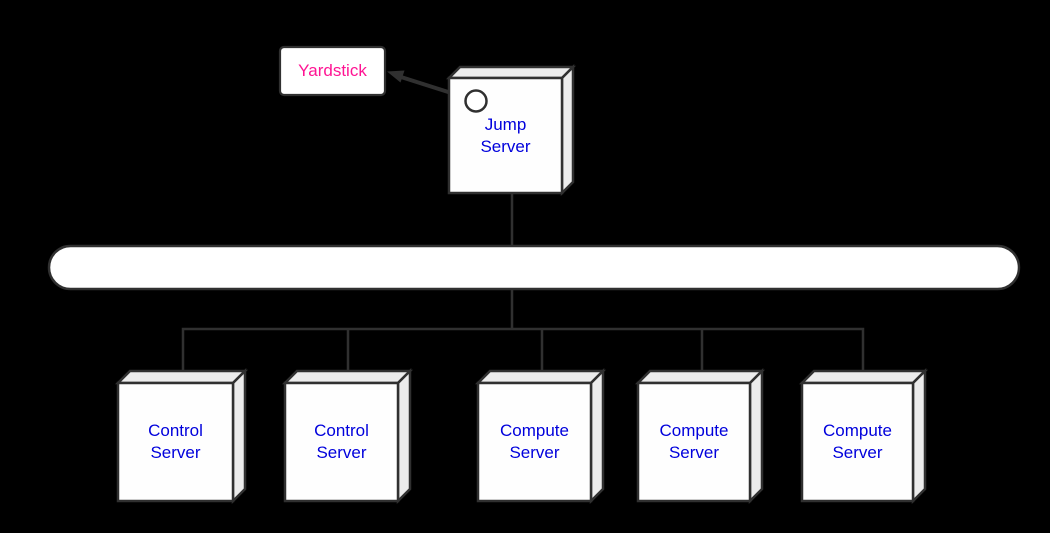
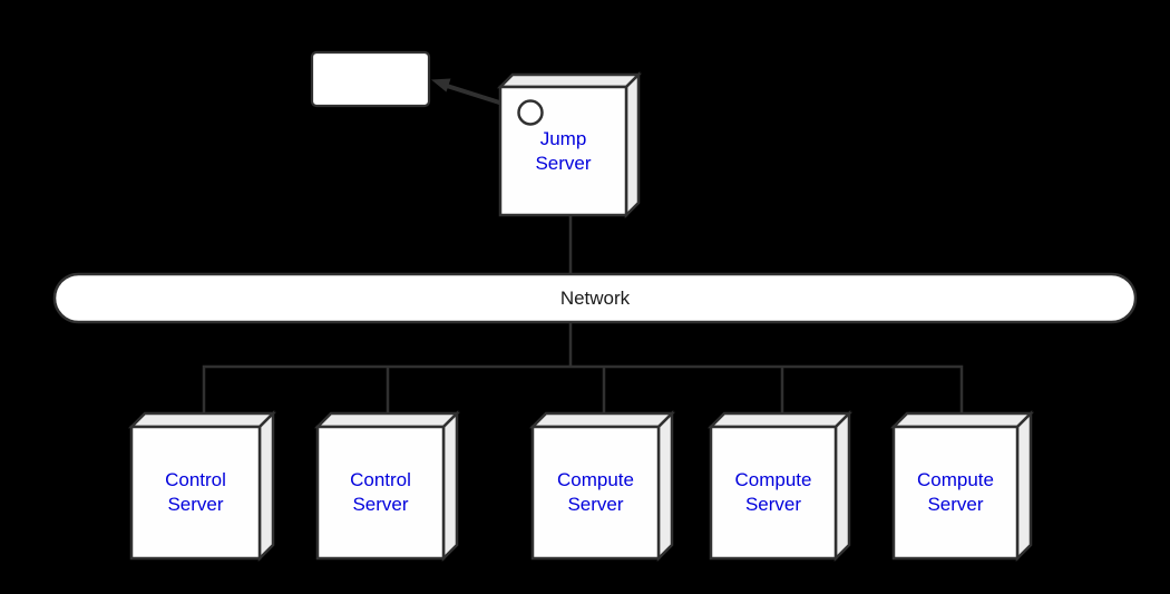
- Yardstick
  Jump
  Server
+ Network
  Control
  Server
  Control
  Server
  Compute
  Server
  Compute
  Server
  Compute
  Server
